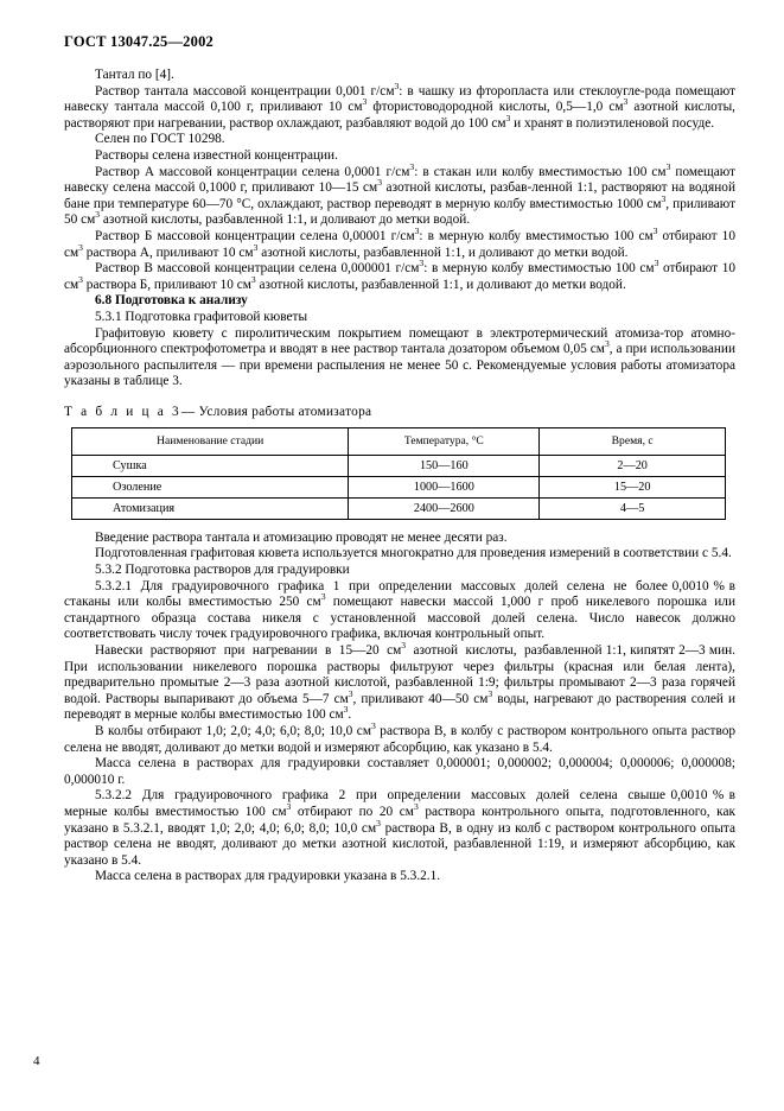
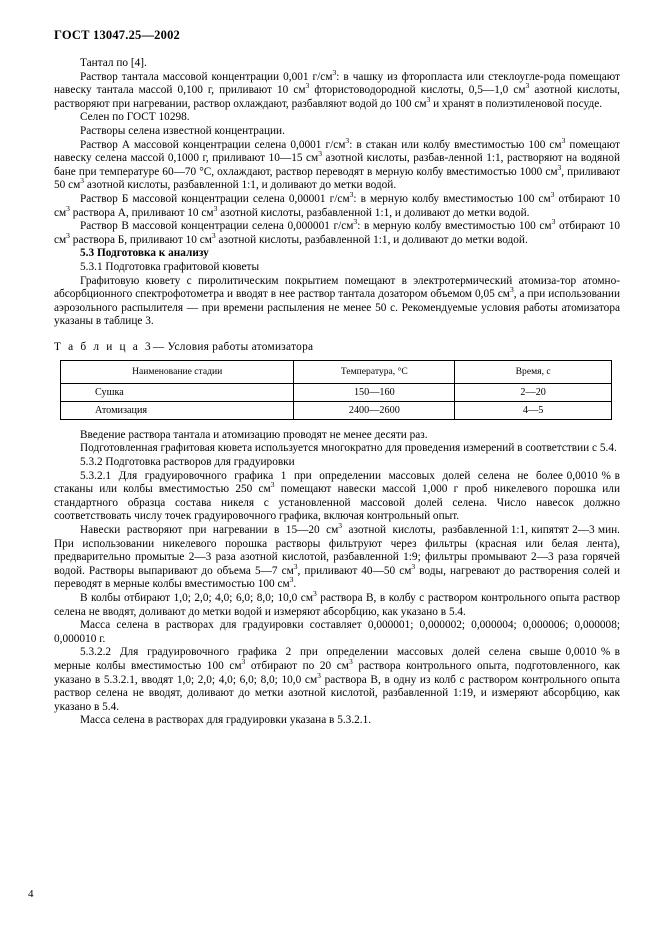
  ГОСТ 13047.25—2002
  Тантал по [4].
  Раствор тантала массовой концентрации 0,001 г/см3: в чашку из фторопласта или стеклоугле-рода помещают навеску тантала массой 0,100 г, приливают 10 см3 фтористоводородной кислоты, 0,5—1,0 см3 азотной кислоты, растворяют при нагревании, раствор охлаждают, разбавляют водой до 100 см3 и хранят в полиэтиленовой посуде.
  Селен по ГОСТ 10298.
  Растворы селена известной концентрации.
  Раствор А массовой концентрации селена 0,0001 г/см3: в стакан или колбу вместимостью 100 см3 помещают навеску селена массой 0,1000 г, приливают 10—15 см3 азотной кислоты, разбав-ленной 1:1, растворяют на водяной бане при температуре 60—70 °С, охлаждают, раствор переводят в мерную колбу вместимостью 1000 см3, приливают 50 см3 азотной кислоты, разбавленной 1:1, и доливают до метки водой.
  Раствор Б массовой концентрации селена 0,00001 г/см3: в мерную колбу вместимостью 100 см3 отбирают 10 см3 раствора А, приливают 10 см3 азотной кислоты, разбавленной 1:1, и доливают до метки водой.
  Раствор В массовой концентрации селена 0,000001 г/см3: в мерную колбу вместимостью 100 см3 отбирают 10 см3 раствора Б, приливают 10 см3 азотной кислоты, разбавленной 1:1, и доливают до метки водой.
- 6.8 Подготовка к анализу
+ 5.3 Подготовка к анализу
  5.3.1 Подготовка графитовой кюветы
  Графитовую кювету с пиролитическим покрытием помещают в электротермический атомиза-тор атомно-абсорбционного спектрофотометра и вводят в нее раствор тантала дозатором объемом 0,05 см3, а при использовании аэрозольного распылителя — при времени распыления не менее 50 с. Рекомендуемые условия работы атомизатора указаны в таблице 3.
  Т а б л и ц а 3— Условия работы атомизатора
  Наименование стадии	Температура, °С	Время, с
  Сушка	150—160	2—20
- Озоление	1000—1600	15—20
  Атомизация	2400—2600	4—5
  Введение раствора тантала и атомизацию проводят не менее десяти раз.
  Подготовленная графитовая кювета используется многократно для проведения измерений в соответствии с 5.4.
  5.3.2 Подготовка растворов для градуировки
  5.3.2.1 Для градуировочного графика 1 при определении массовых долей селена не более 0,0010 % в стаканы или колбы вместимостью 250 см3 помещают навески массой 1,000 г проб никелевого порошка или стандартного образца состава никеля с установленной массовой долей селена. Число навесок должно соответствовать числу точек градуировочного графика, включая контрольный опыт.
  Навески растворяют при нагревании в 15—20 см3 азотной кислоты, разбавленной 1:1, кипятят 2—3 мин. При использовании никелевого порошка растворы фильтруют через фильтры (красная или белая лента), предварительно промытые 2—3 раза азотной кислотой, разбавленной 1:9; фильтры промывают 2—3 раза горячей водой. Растворы выпаривают до объема 5—7 см3, приливают 40—50 см3 воды, нагревают до растворения солей и переводят в мерные колбы вместимостью 100 см3.
  В колбы отбирают 1,0; 2,0; 4,0; 6,0; 8,0; 10,0 см3 раствора В, в колбу с раствором контрольного опыта раствор селена не вводят, доливают до метки водой и измеряют абсорбцию, как указано в 5.4.
  Масса селена в растворах для градуировки составляет 0,000001; 0,000002; 0,000004; 0,000006; 0,000008; 0,000010 г.
  5.3.2.2 Для градуировочного графика 2 при определении массовых долей селена свыше 0,0010 % в мерные колбы вместимостью 100 см3 отбирают по 20 см3 раствора контрольного опыта, подготовленного, как указано в 5.3.2.1, вводят 1,0; 2,0; 4,0; 6,0; 8,0; 10,0 см3 раствора В, в одну из колб с раствором контрольного опыта раствор селена не вводят, доливают до метки азотной кислотой, разбавленной 1:19, и измеряют абсорбцию, как указано в 5.4.
  Масса селена в растворах для градуировки указана в 5.3.2.1.
  4
